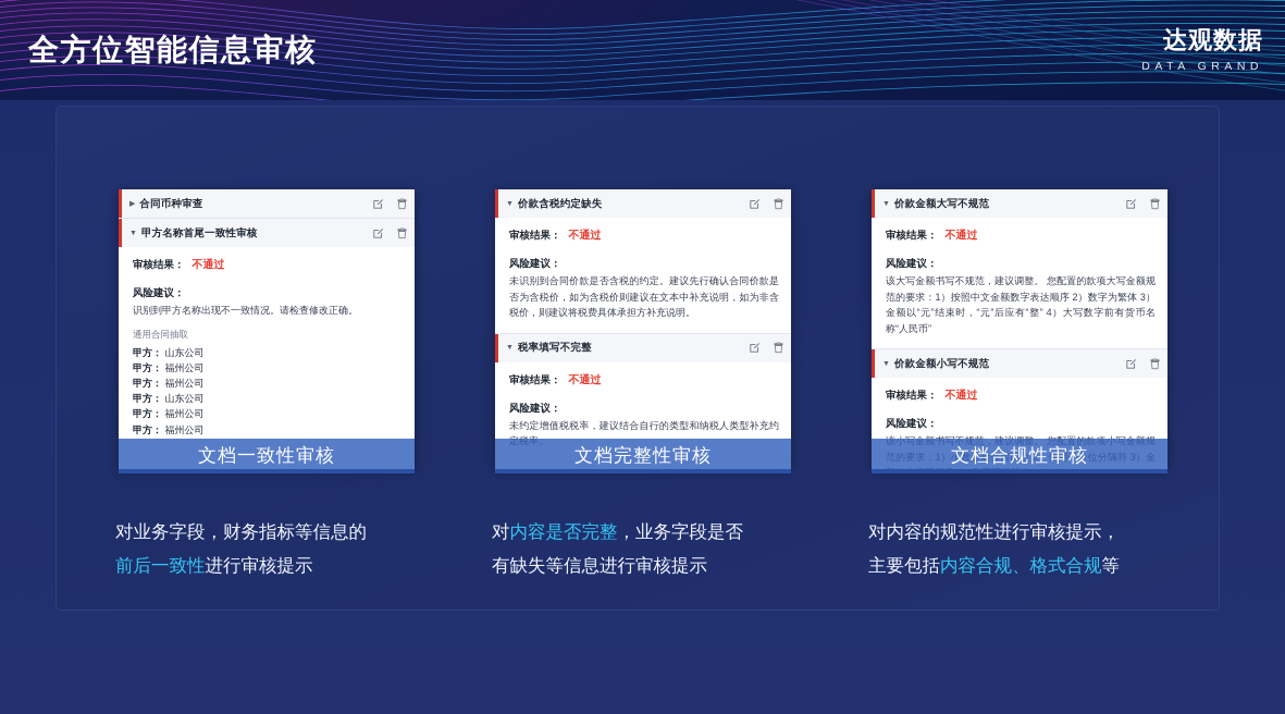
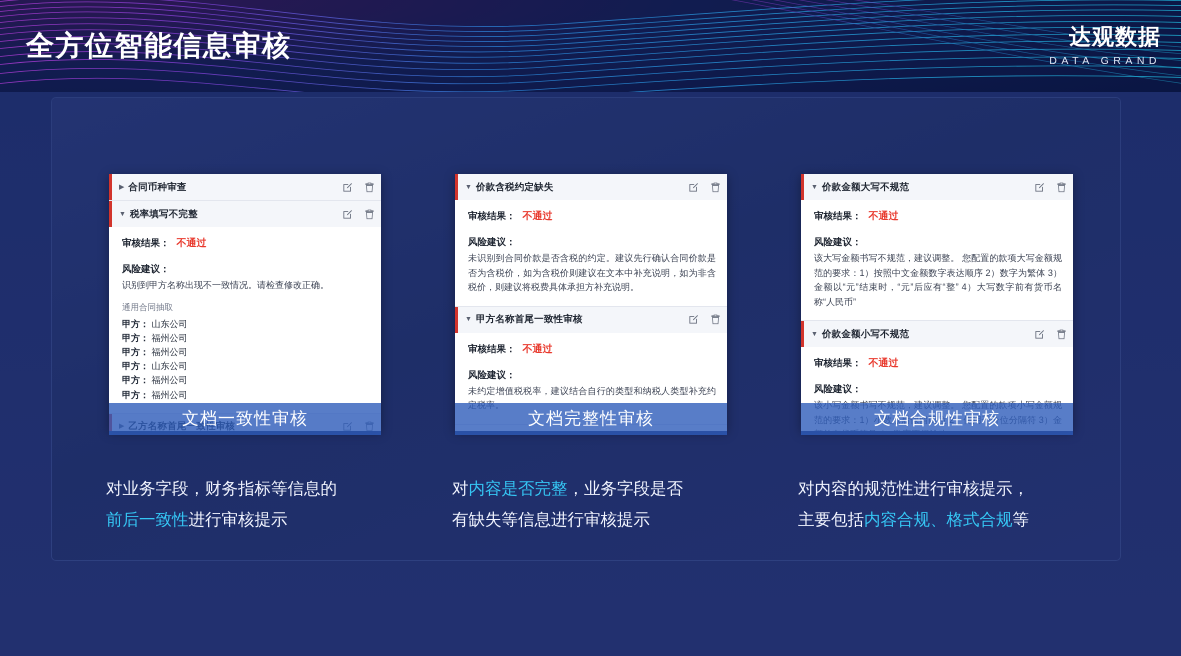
  全方位智能信息审核
  达观数据
  DATA GRAND
  合同币种审查
- 甲方名称首尾一致性审核
+ 税率填写不完整
  审核结果：
  不通过
  风险建议：
  识别到甲方名称出现不一致情况。请检查修改正确。
  通用合同抽取
  甲方： 山东公司
  甲方： 福州公司
  甲方： 福州公司
  甲方： 山东公司
  甲方： 福州公司
  甲方： 福州公司
+ 乙方名称首尾一致性审核
  价款含税约定缺失
  审核结果：
  不通过
  风险建议：
  未识别到合同价款是否含税的约定。建议先行确认合同价款是否为含税价，如为含税价则建议在文本中补充说明，如为非含税价，则建议将税费具体承担方补充说明。
- 税率填写不完整
+ 甲方名称首尾一致性审核
  审核结果：
  不通过
  风险建议：
  未约定增值税税率，建议结合自行的类型和纳税人类型补充约定税率。
  价款金额大写不规范
  审核结果：
  不通过
  风险建议：
  该大写金额书写不规范，建议调整。 您配置的款项大写金额规范的要求：1）按照中文金额数字表达顺序 2）数字为繁体 3）金额以“元”结束时，“元”后应有“整” 4）大写数字前有货币名称“人民币”
  价款金额小写不规范
  审核结果：
  不通过
  风险建议：
  该小写金额书写不规范，建议调整。 您配置的款项小写金额规范的要求：1）小数点后保留两位 2）使用千分位分隔符 3）金
  文档一致性审核
  文档完整性审核
  文档合规性审核
  对业务字段，财务指标等信息的
  前后一致性进行审核提示
  对内容是否完整，业务字段是否
  有缺失等信息进行审核提示
  对内容的规范性进行审核提示，
  主要包括内容合规、格式合规等
